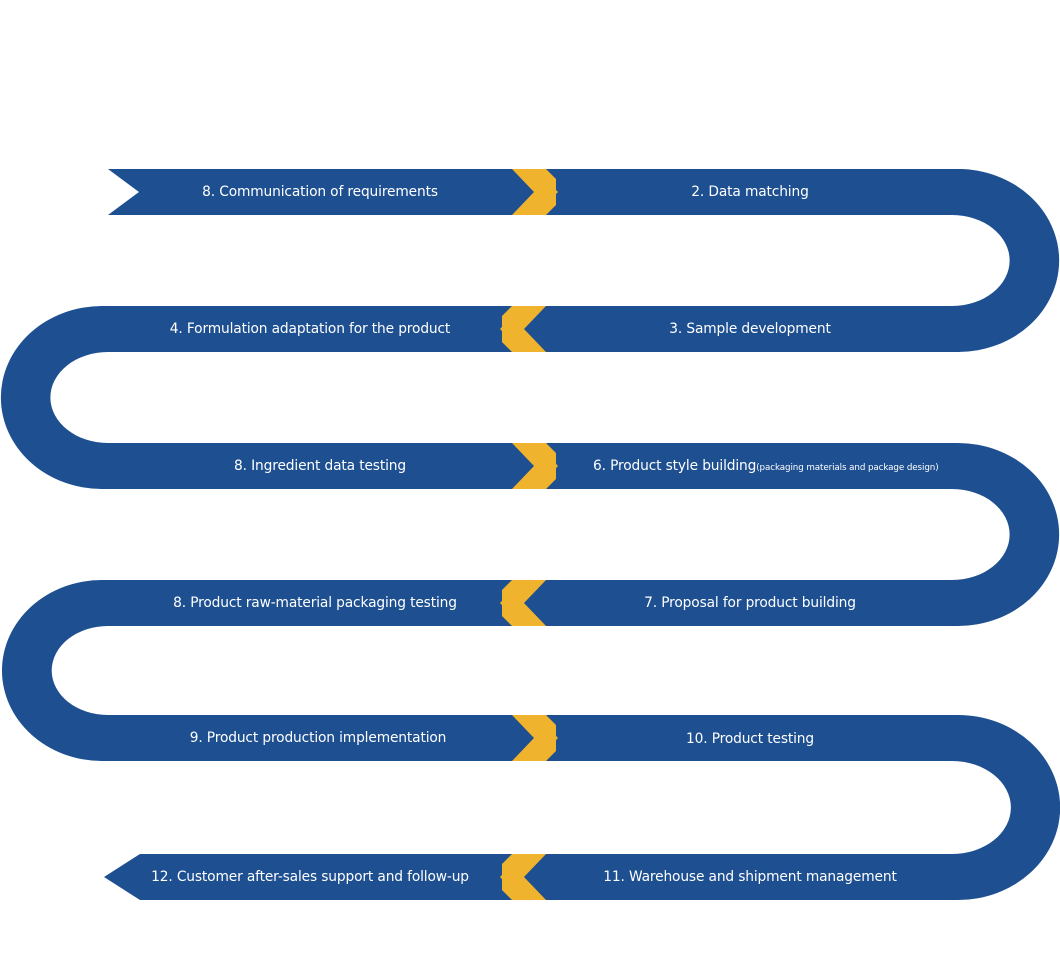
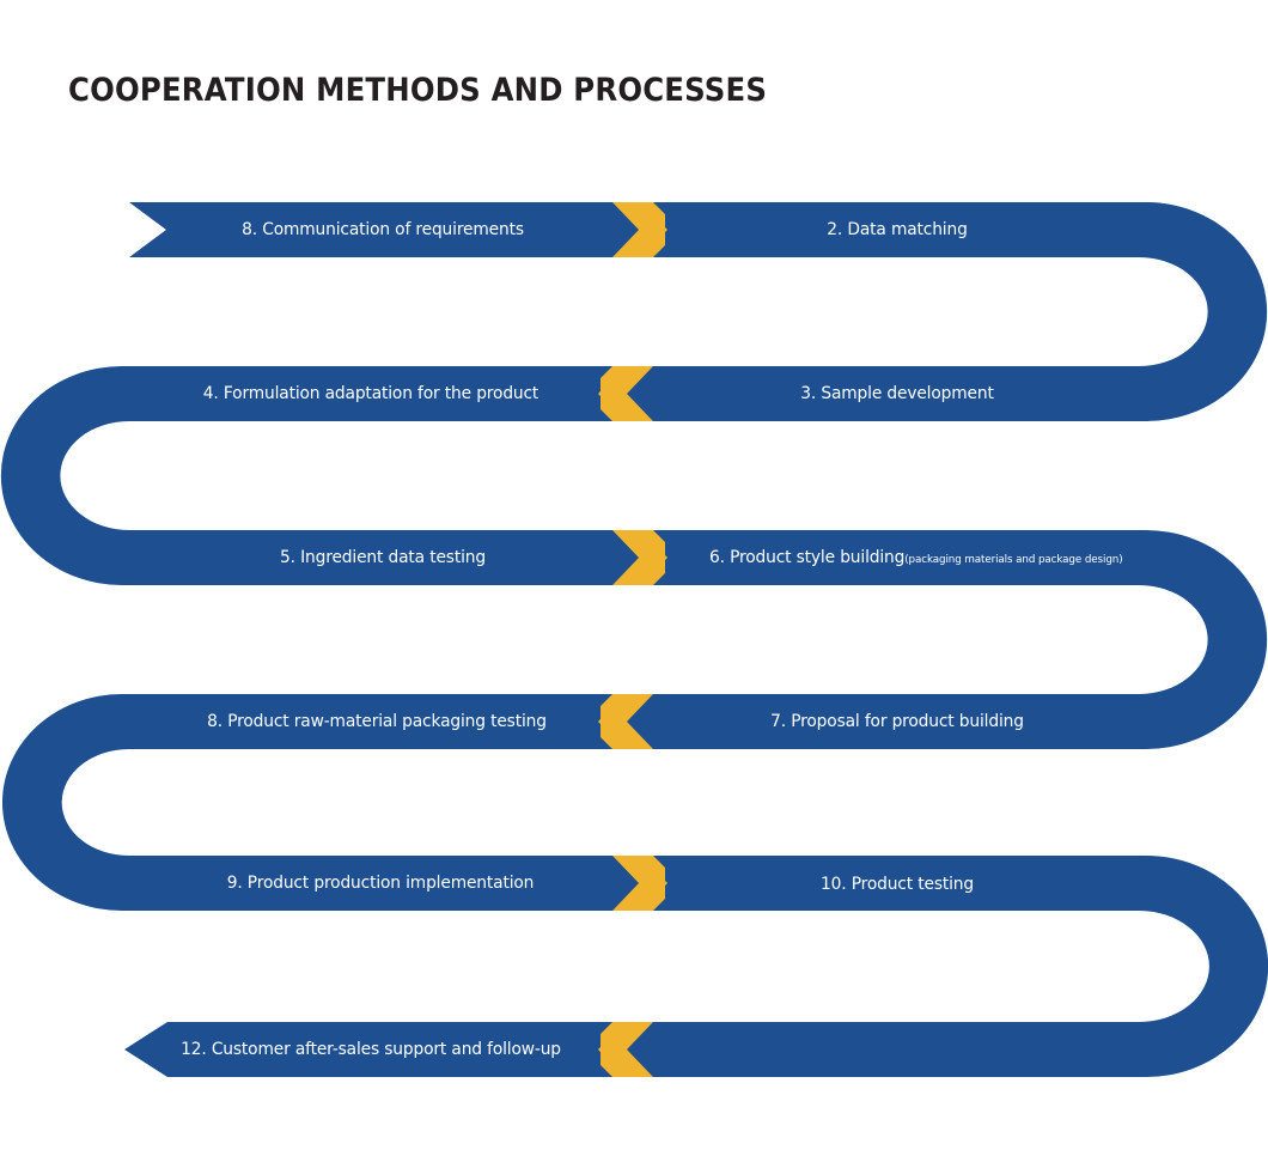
+ COOPERATION METHODS AND PROCESSES
  8. Communication of requirements
  2. Data matching
  3. Sample development
  4. Formulation adaptation for the product
- 8. Ingredient data testing
+ 5. Ingredient data testing
  6. Product style building(packaging materials and package design)
  7. Proposal for product building
  8. Product raw-material packaging testing
  9. Product production implementation
  10. Product testing
- 11. Warehouse and shipment management
  12. Customer after-sales support and follow-up
